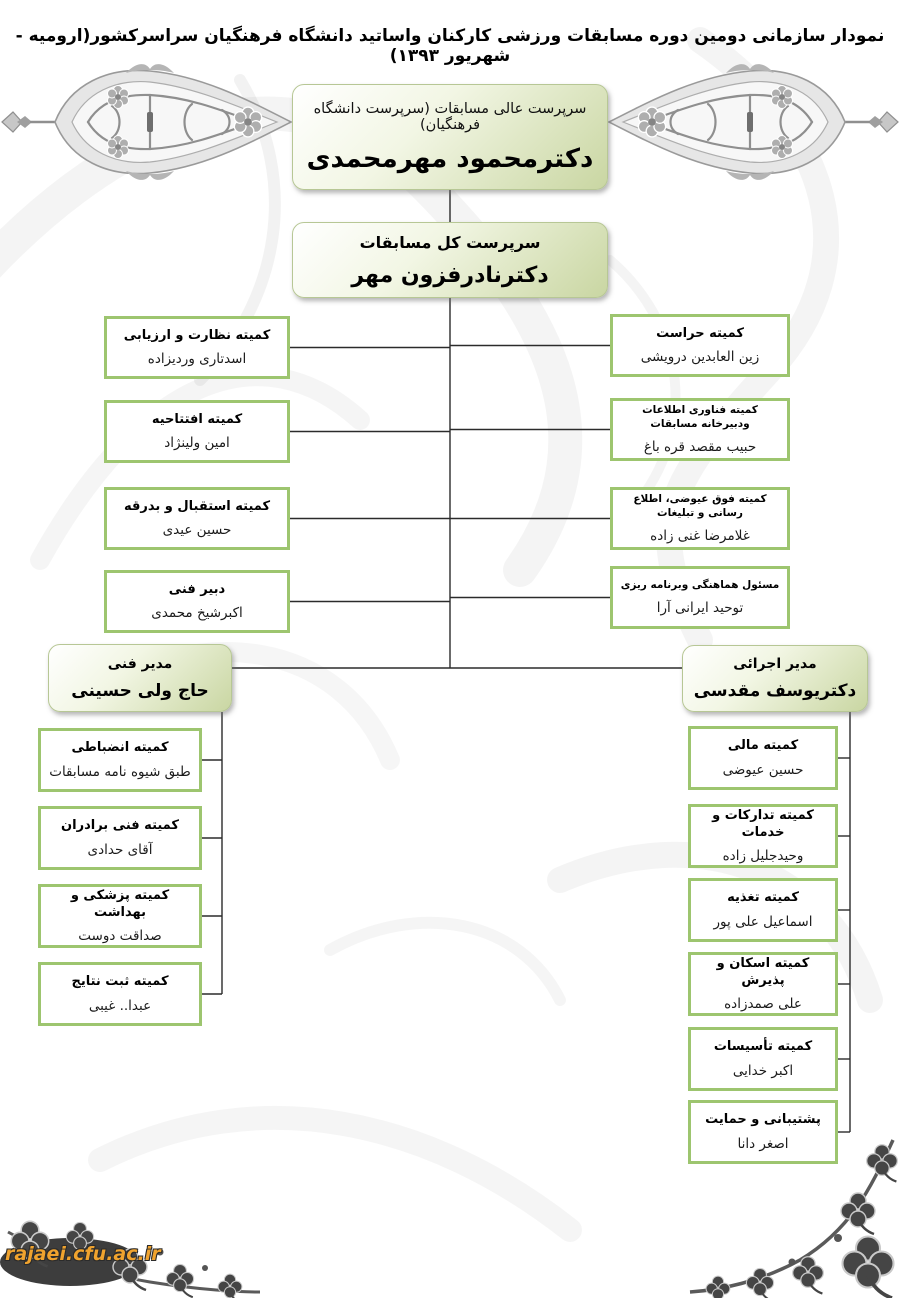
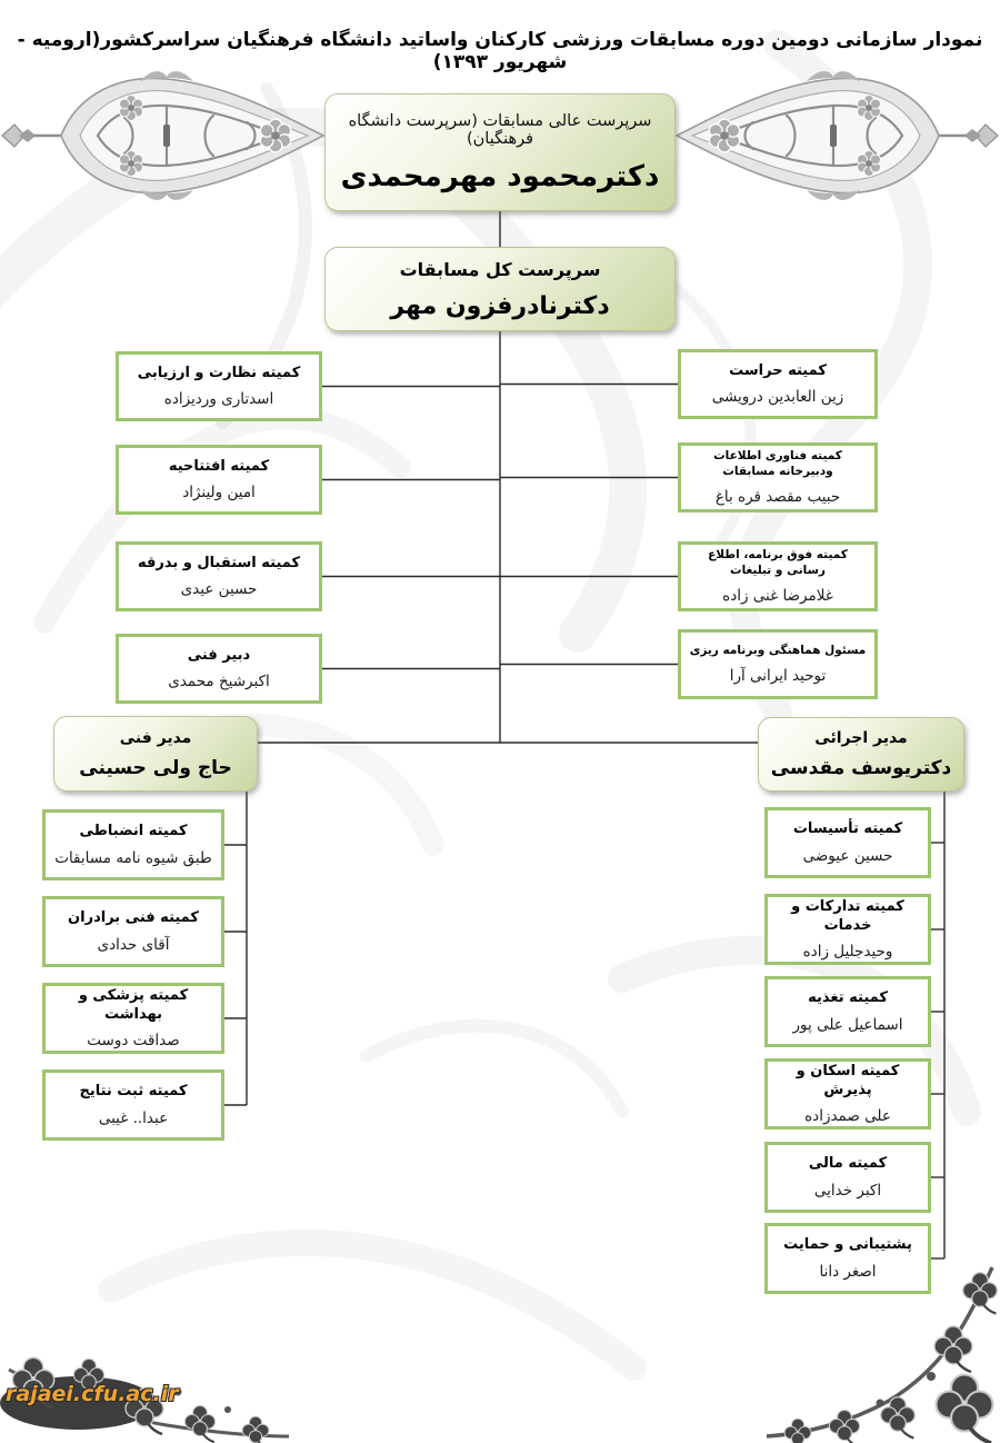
  نمودار سازمانی دومین دوره مسابقات ورزشی کارکنان واساتید دانشگاه فرهنگیان سراسرکشور(ارومیه - شهریور ۱۳۹۳)
  سرپرست عالی مسابقات (سرپرست دانشگاه فرهنگیان)
  دکترمحمود مهرمحمدی
  سرپرست کل مسابقات
  دکترنادرفزون مهر
  مدیر فنی
  حاج ولی حسینی
  مدیر اجرائی
  دکتریوسف مقدسی
  rajaei.cfu.ac.ir
  کمیته نظارت و ارزیابی
  اسدتاری وردیزاده
  کمیته افتتاحیه
  امین ولینژاد
  کمیته استقبال و بدرقه
  حسین عیدی
  دبیر فنی
  اکبرشیخ محمدی
  کمیته حراست
  زین العابدین درویشی
  کمیته فناوری اطلاعات ودبیرخانه مسابقات
  حبیب مقصد قره باغ
- کمیته فوق عیوضی، اطلاع رسانی و تبلیغات
+ کمیته فوق برنامه، اطلاع رسانی و تبلیغات
  غلامرضا غنی زاده
  مسئول هماهنگی وبرنامه ریزی
  توحید ایرانی آرا
  کمیته انضباطی
  طبق شیوه نامه مسابقات
  کمیته فنی برادران
  آقای حدادی
  کمیته پزشکی و بهداشت
  صداقت دوست
  کمیته ثبت نتایج
  عبدا.. غیبی
- کمیته مالی
+ کمیته تأسیسات
  حسین عیوضی
  کمیته تدارکات و خدمات
  وحیدجلیل زاده
  کمیته تغذیه
  اسماعیل علی پور
  کمیته اسکان و پذیرش
  علی صمدزاده
- کمیته تأسیسات
+ کمیته مالی
  اکبر خدایی
  پشتیبانی و حمایت
  اصغر دانا
